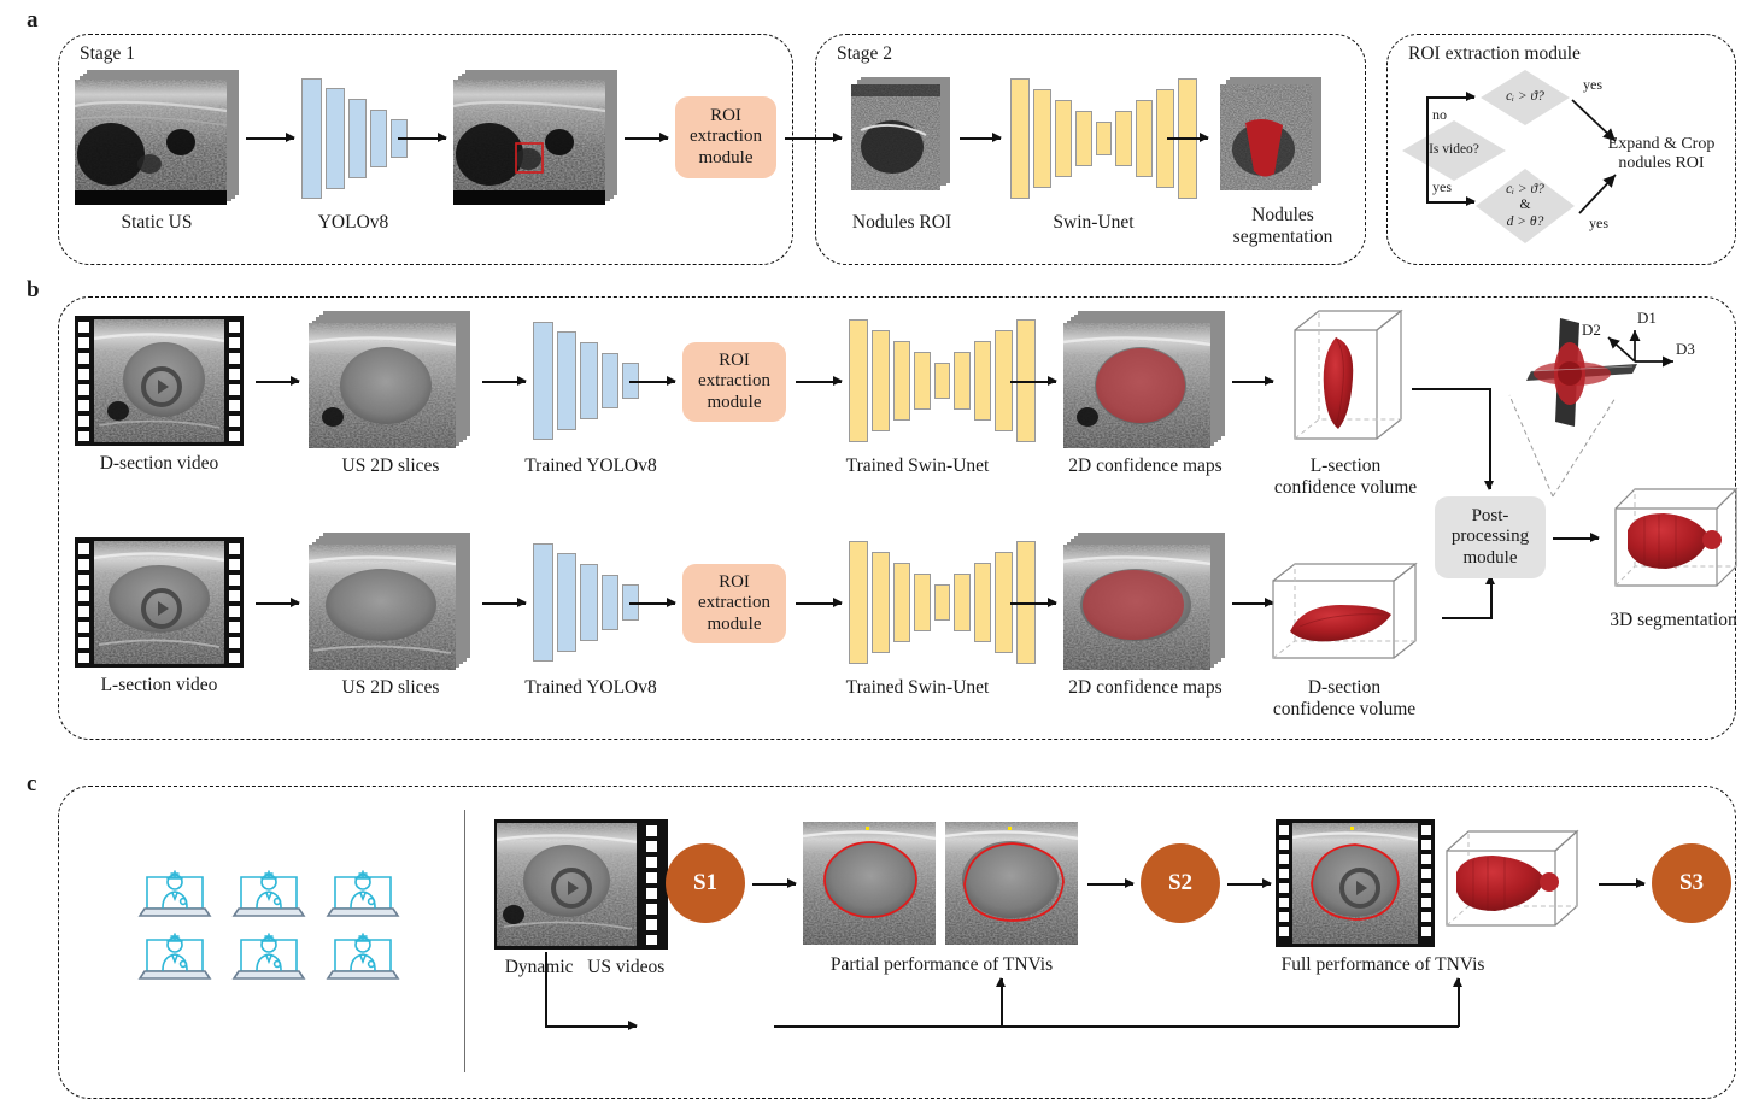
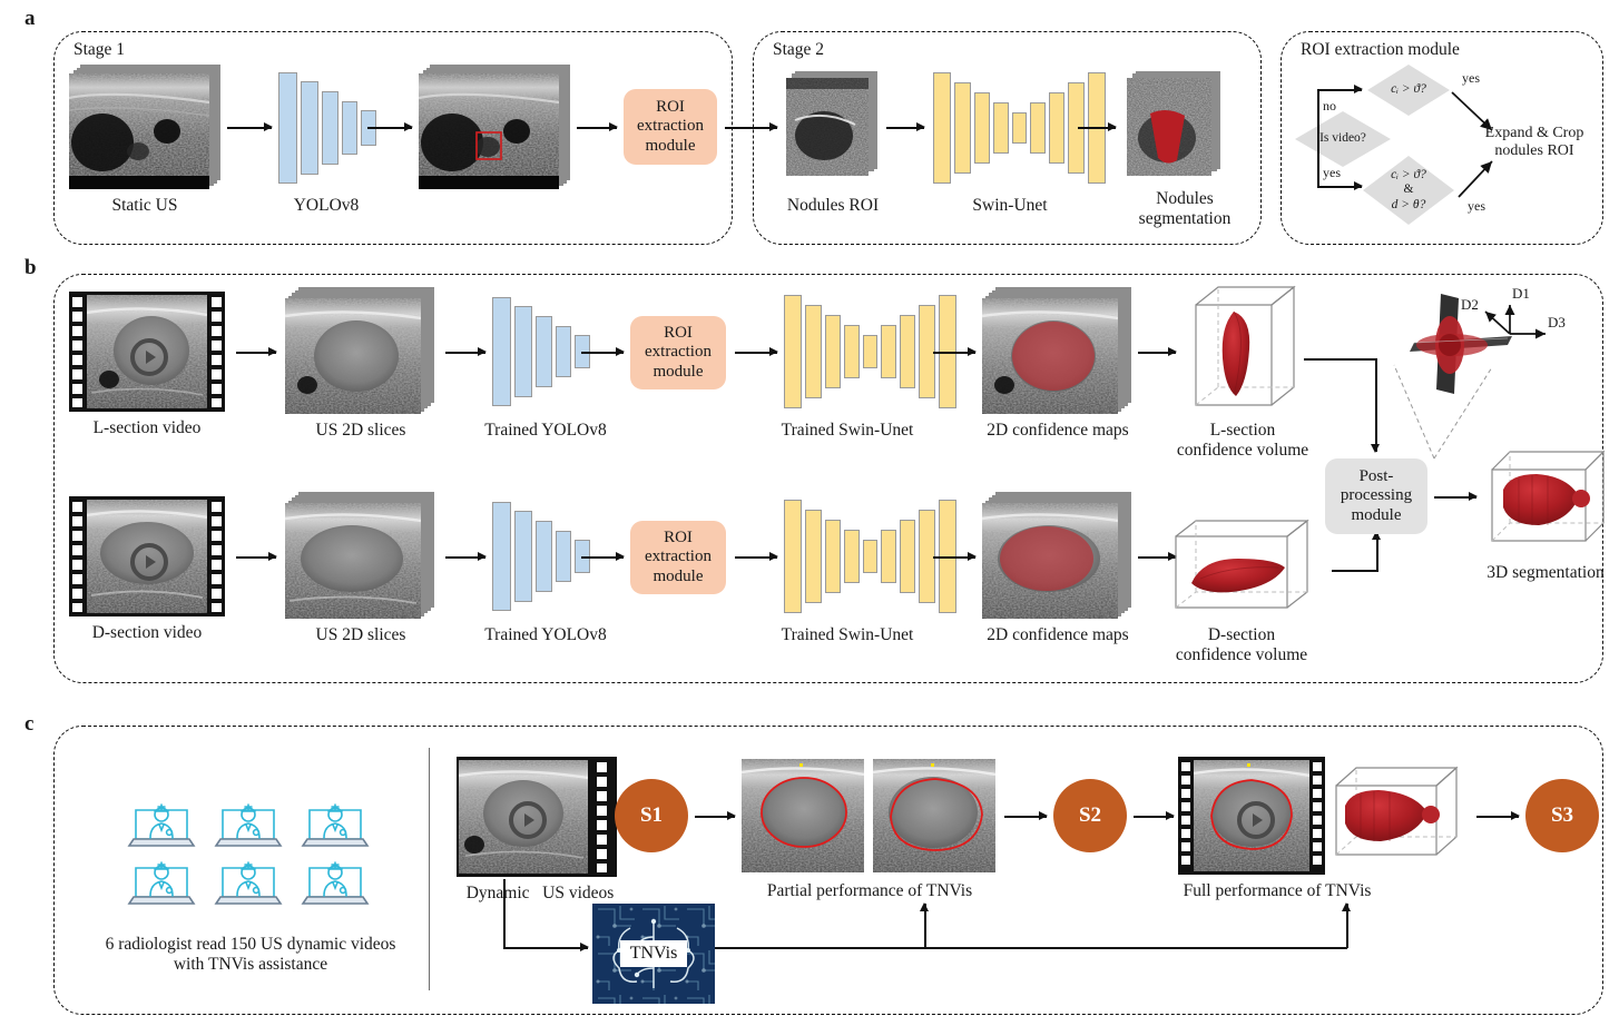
  a
  Stage 1
  Stage 2
  ROI extraction module
  Static US
  YOLOv8
  ROI
  extraction
  module
  Nodules ROI
  Swin-Unet
  Nodules
  segmentation
  Is video?
  no
  yes
  cᵢ > ϑ?
  cᵢ > ϑ?
  &
  d > θ?
  yes
  yes
  Expand & Crop
  nodules ROI
  b
- D-section video
+ L-section video
  US 2D slices
  Trained YOLOv8
  ROI
  extraction
  module
  Trained Swin-Unet
  2D confidence maps
  L-section
  confidence volume
- L-section video
+ D-section video
  US 2D slices
  Trained YOLOv8
  ROI
  extraction
  module
  Trained Swin-Unet
  2D confidence maps
  D-section
  confidence volume
  Post-
  processing
  module
  D1
  D2
  D3
  3D segmentation
  c
+ 6 radiologist read 150 US dynamic videos
+ with TNVis assistance
  Dynamic US videos
  S1
  Partial performance of TNVis
  S2
  Full performance of TNVis
  S3
+ TNVis
